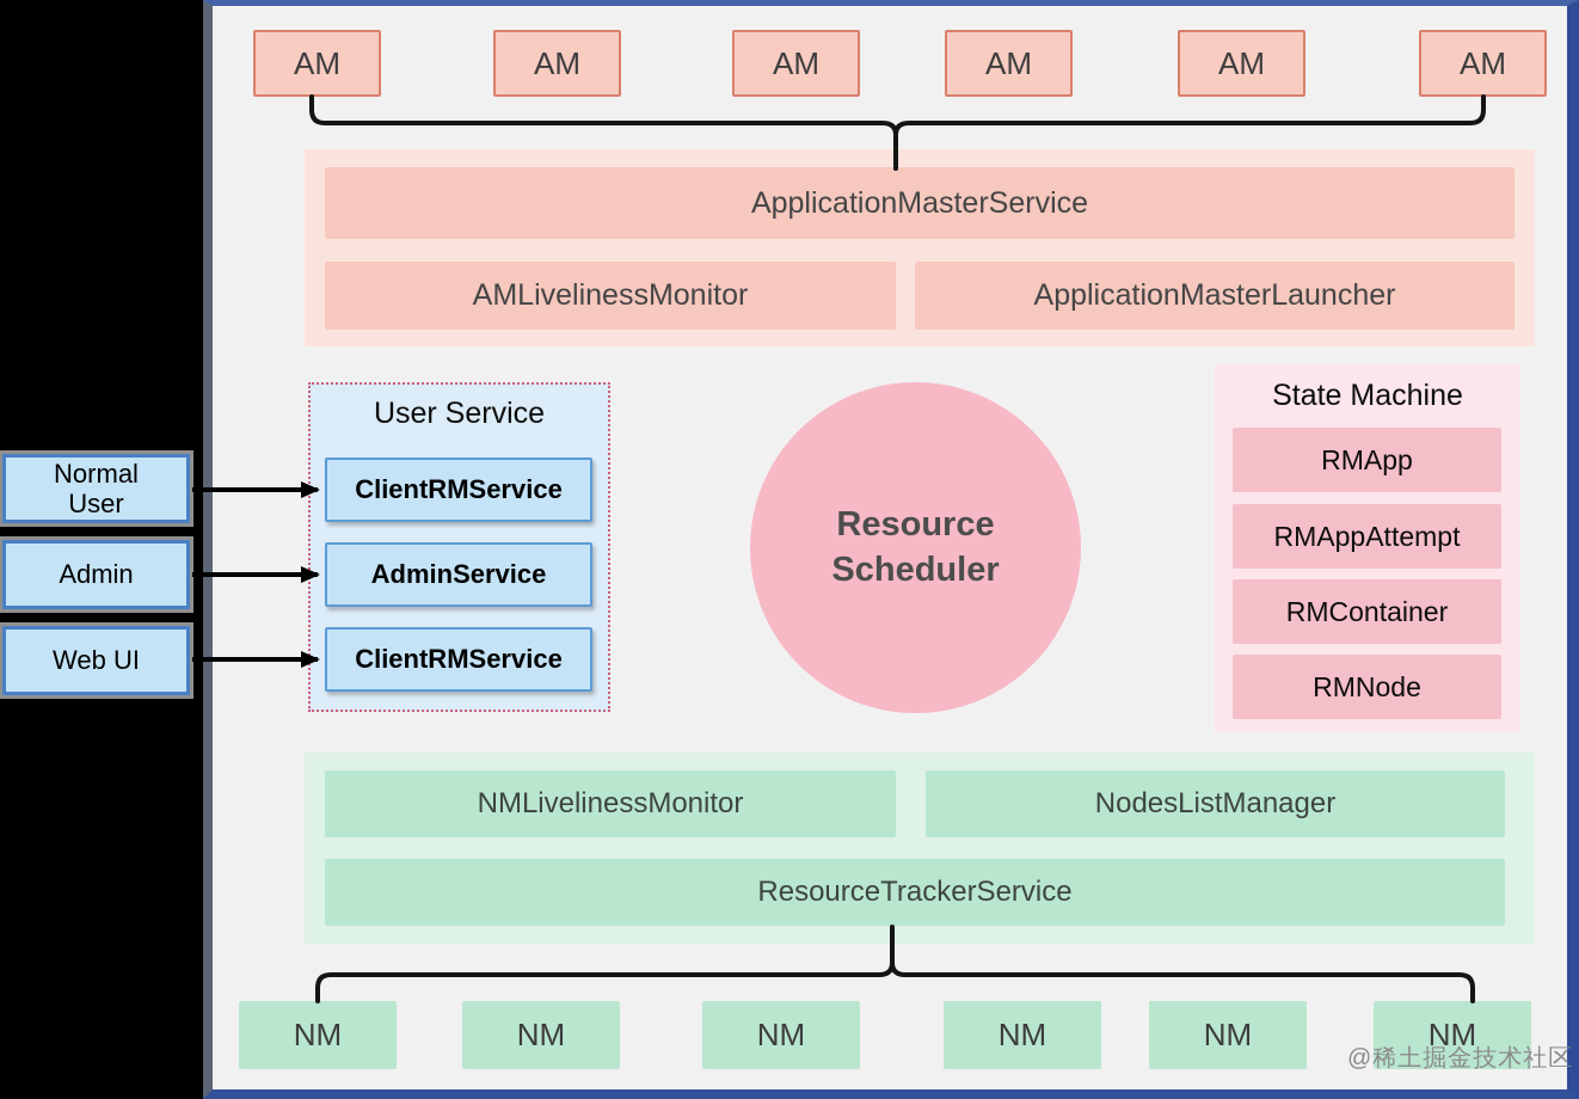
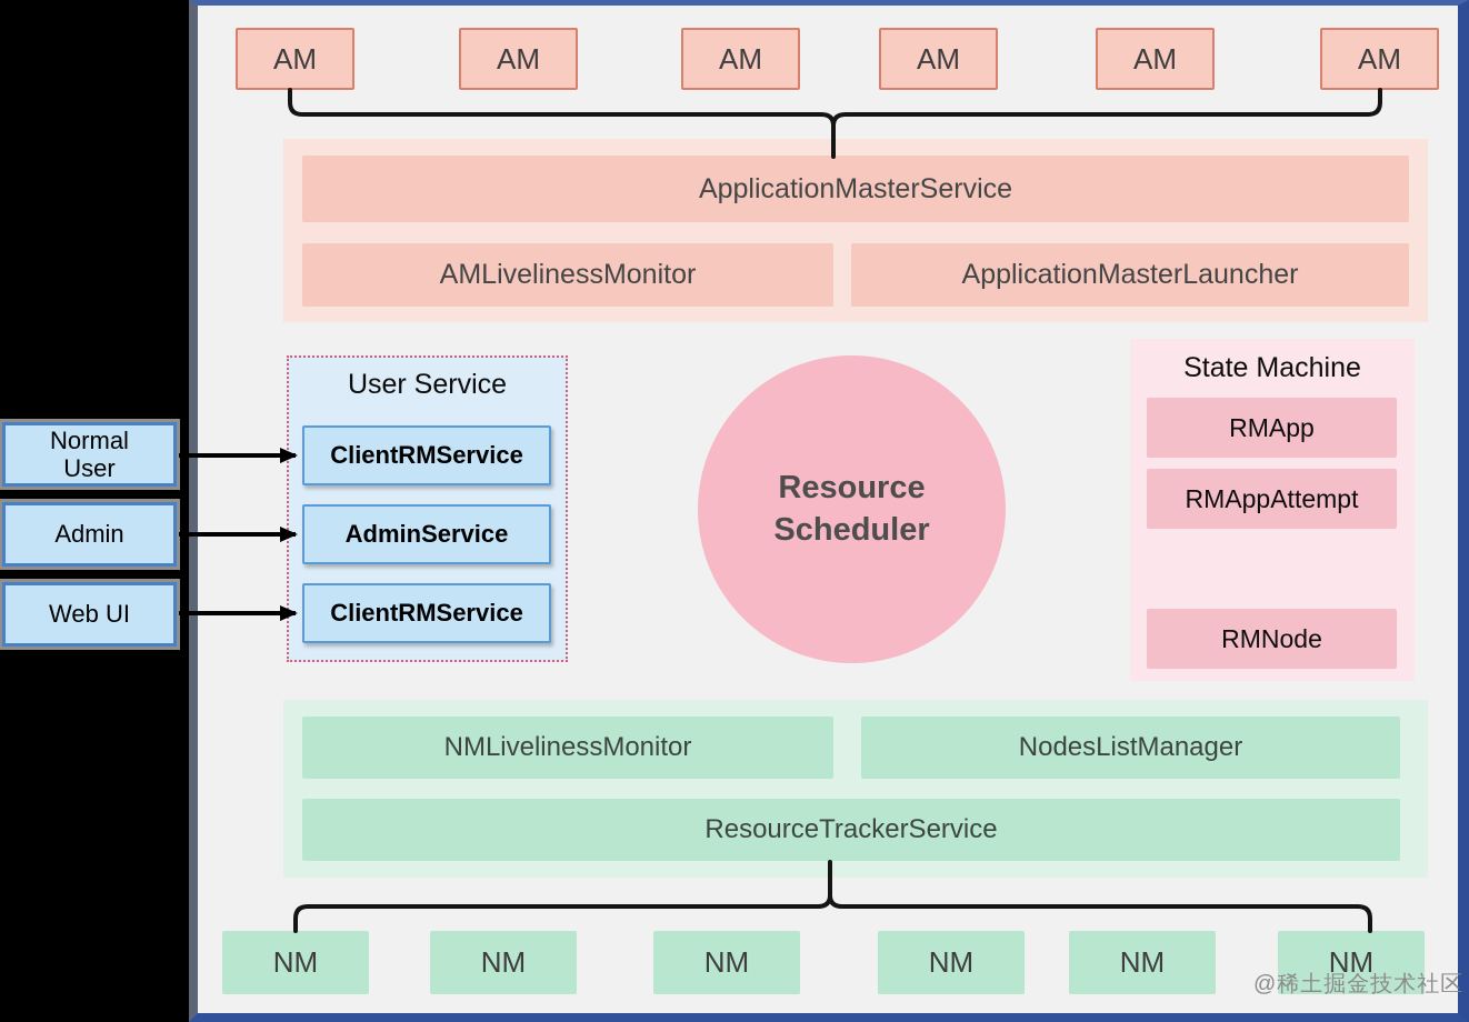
  AM
  AM
  AM
  AM
  AM
  AM
  ApplicationMasterService
  AMLivelinessMonitor
  ApplicationMasterLauncher
  User Service
  ClientRMService
  AdminService
  ClientRMService
  Normal User
  Admin
  Web UI
  Resource Scheduler
  State Machine
  RMApp
  RMAppAttempt
- RMContainer
  RMNode
  NMLivelinessMonitor
  NodesListManager
  ResourceTrackerService
  NM
  NM
  NM
  NM
  NM
  NM
  @稀土掘金技术社区
